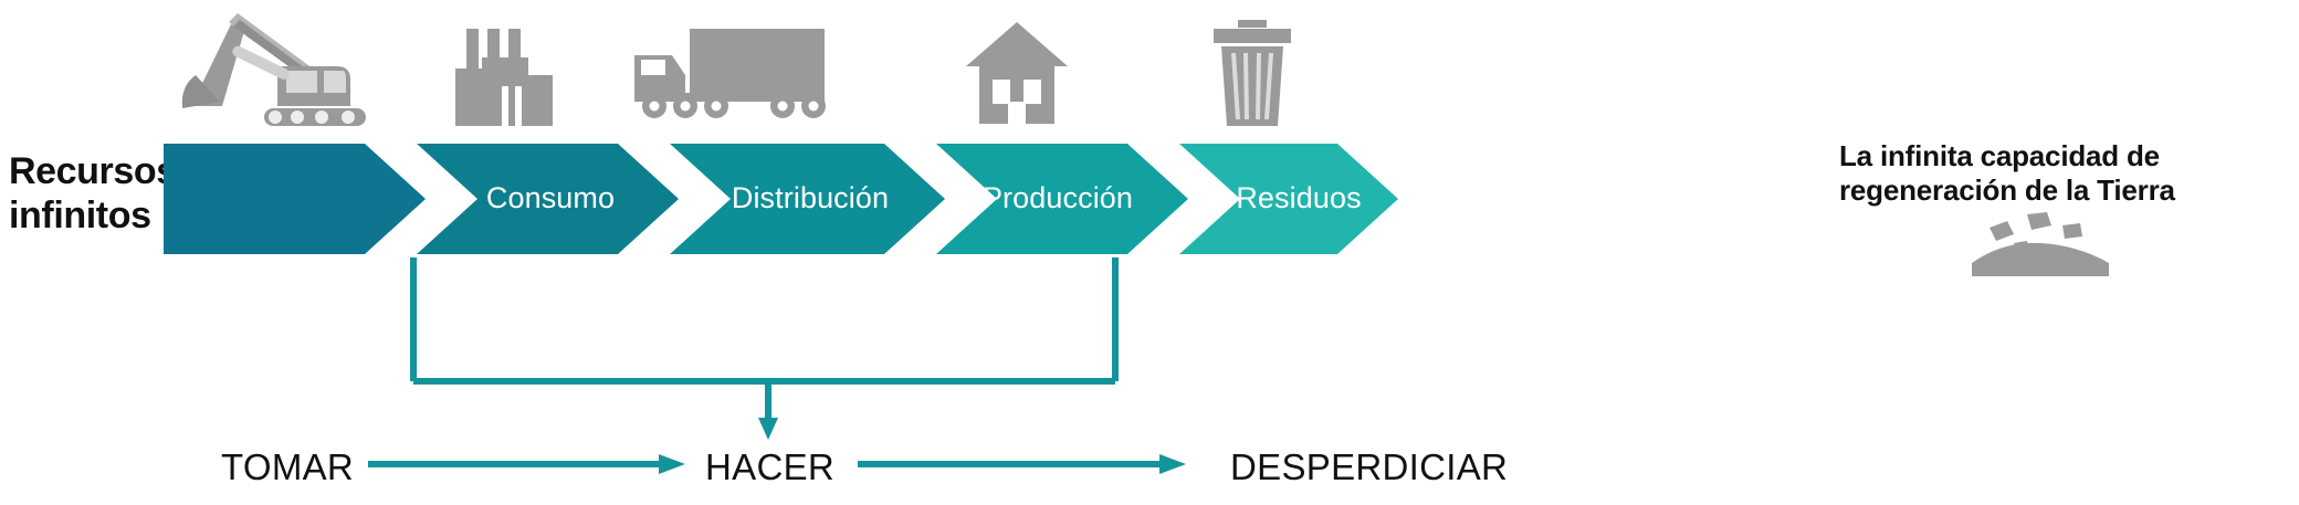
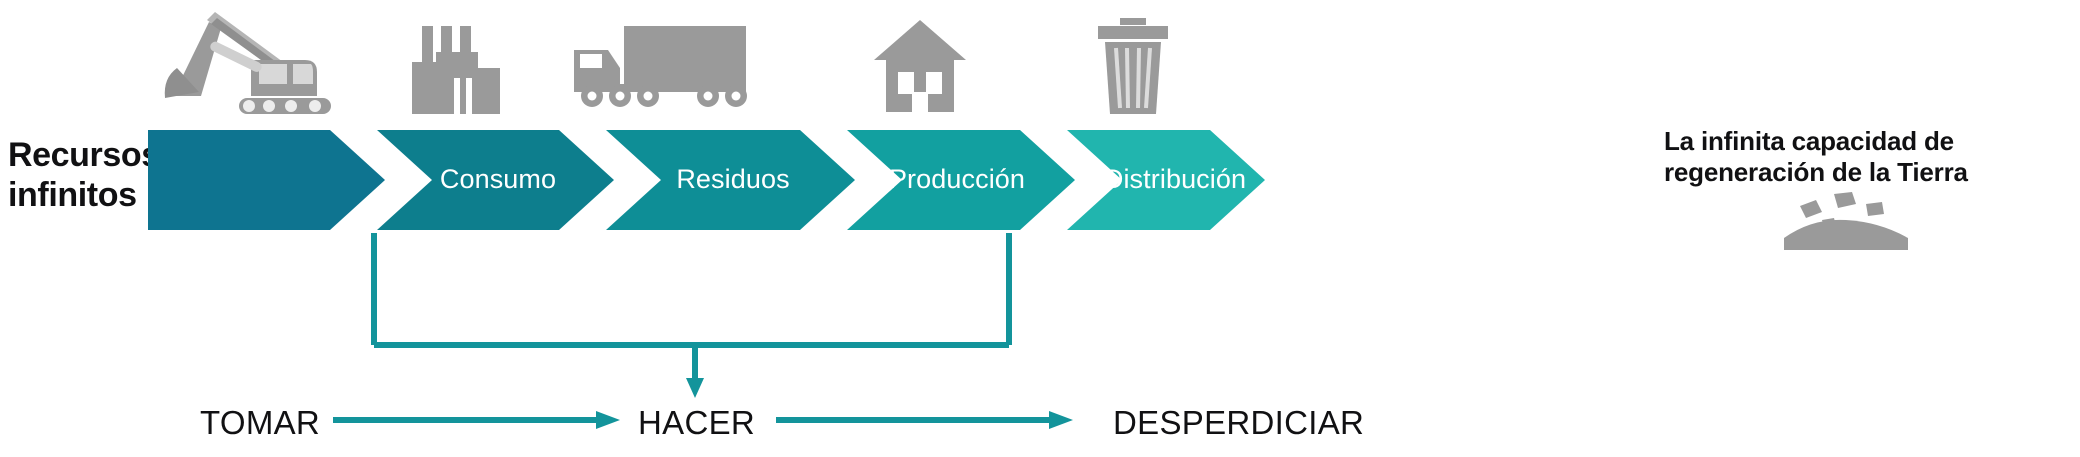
  Recurso
  infinitos
  Consumo
- Distribución
+ Residuos
  Producción
- Residuos
+ Distribución
  La infinita capacidad de
  regeneración de la Tierra
  TOMAR
  HACER
  DESPERDICIAR
